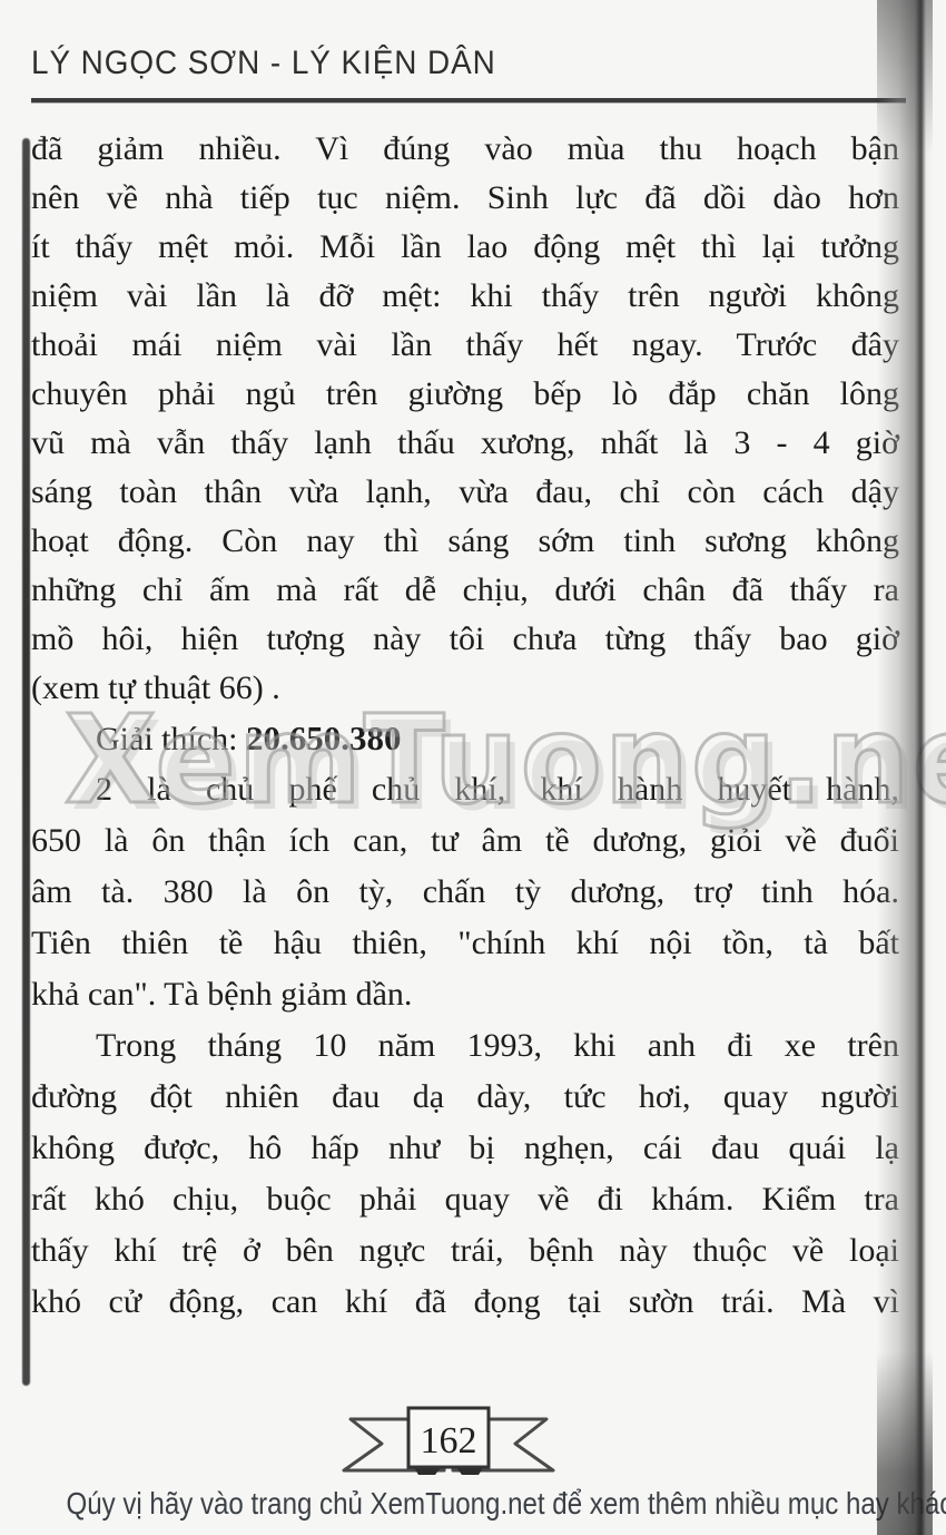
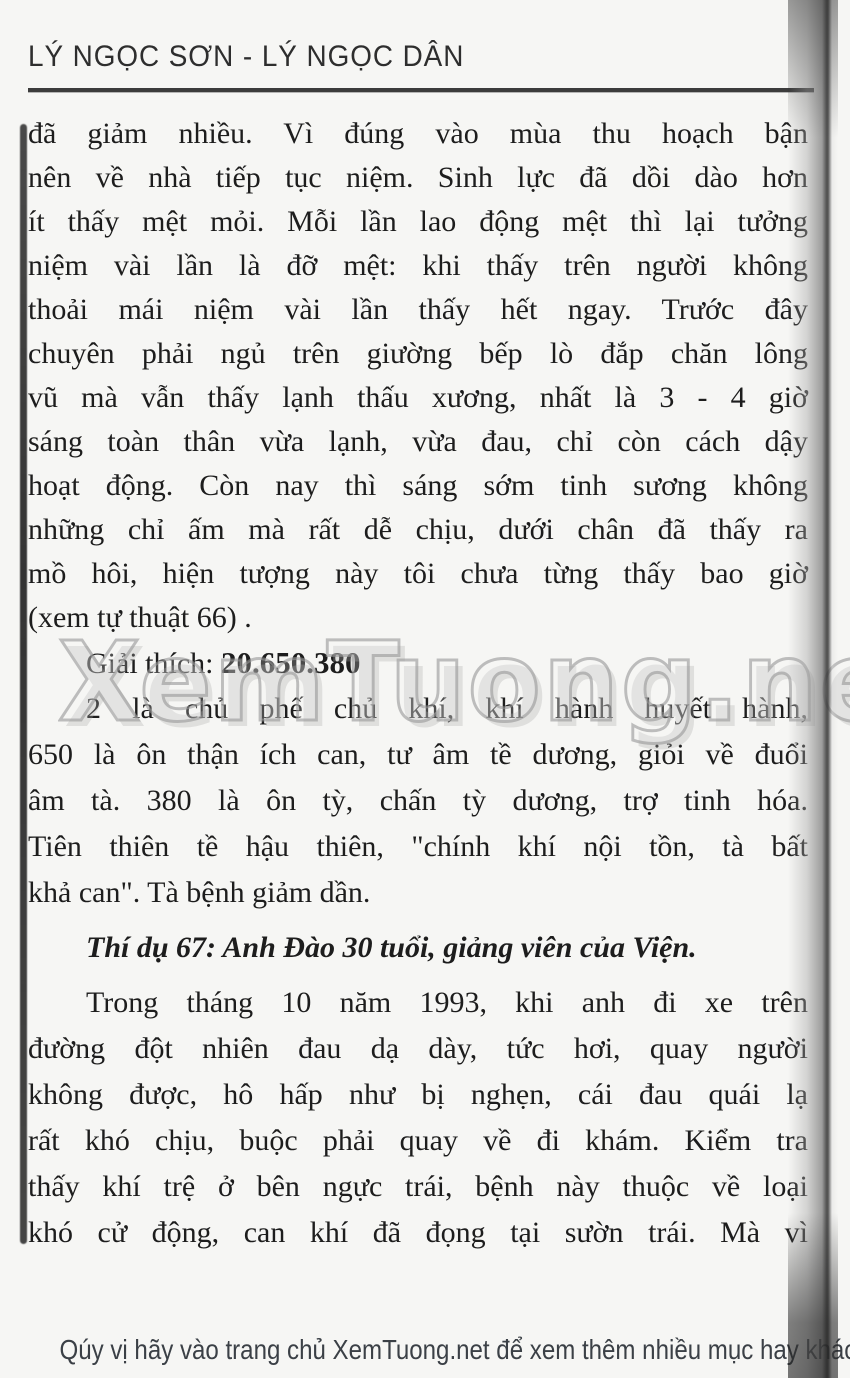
- LÝ NGỌC SƠN - LÝ KIỆN DÂN
+ LÝ NGỌC SƠN - LÝ NGỌC DÂN
  đã giảm nhiều. Vì đúng vào mùa thu hoạch bậ
  nên về nhà tiếp tục niệm. Sinh lực đã dồi dào hơ
  ít thấy mệt mỏi. Mỗi lần lao động mệt thì lại tưởn
  niệm vài lần là đỡ mệt: khi thấy trên người khôn
  thoải mái niệm vài lần thấy hết ngay. Trước đâ
  chuyên phải ngủ trên giường bếp lò đắp chăn lôn
  vũ mà vẫn thấy lạnh thấu xương, nhất là 3 - 4 g
  sáng toàn thân vừa lạnh, vừa đau, chỉ còn cách dậ
  hoạt động. Còn nay thì sáng sớm tinh sương khôn
  những chỉ ấm mà rất dễ chịu, dưới chân đã thấy
  mồ hôi, hiện tượng này tôi chưa từng thấy bao g
  (xem tự thuật 66) .
  Giải thích: 20.650.380
  2 là chủ phế chủ khí, khí hành huyết hàn
  650 là ôn thận ích can, tư âm tề dương, giỏi về đu
  âm tà. 380 là ôn tỳ, chấn tỳ dương, trợ tinh hó
  Tiên thiên tề hậu thiên, "chính khí nội tồn, tà b
  khả can". Tà bệnh giảm dần.
+ Thí dụ 67: Anh Đào 30 tuổi, giảng viên của Viện.
  Trong tháng 10 năm 1993, khi anh đi xe trê
  đường đột nhiên đau dạ dày, tức hơi, quay ngư
  không được, hô hấp như bị nghẹn, cái đau quái
  rất khó chịu, buộc phải quay về đi khám. Kiểm t
  thấy khí trệ ở bên ngực trái, bệnh này thuộc về lo
  khó cử động, can khí đã đọng tại sườn trái. Mà
  XemTuong.n
- 162
  Qúy vị hãy vào trang chủ XemTuong.net để xem thêm nhiều mục ha
